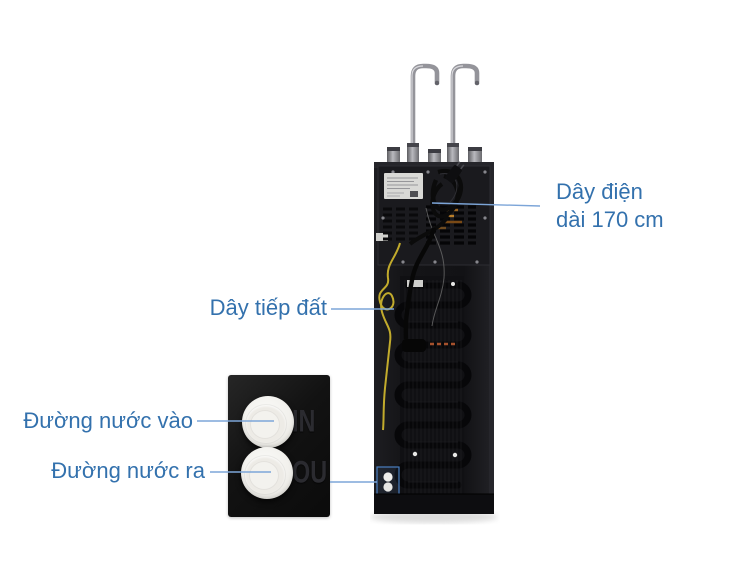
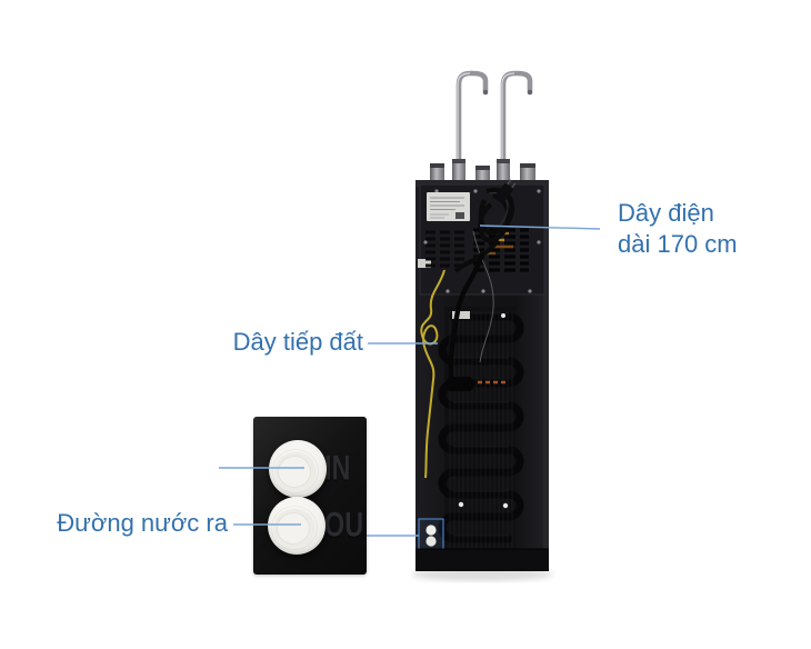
  IN
  OU
  Dây điện
  dài 170 cm
  Dây tiếp đất
- Đường nước vào
  Đường nước ra
